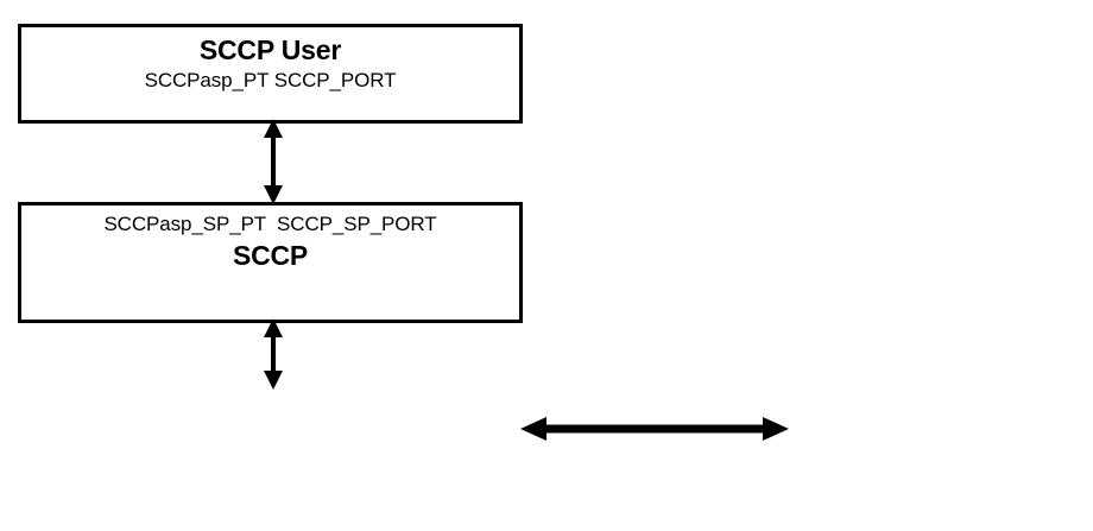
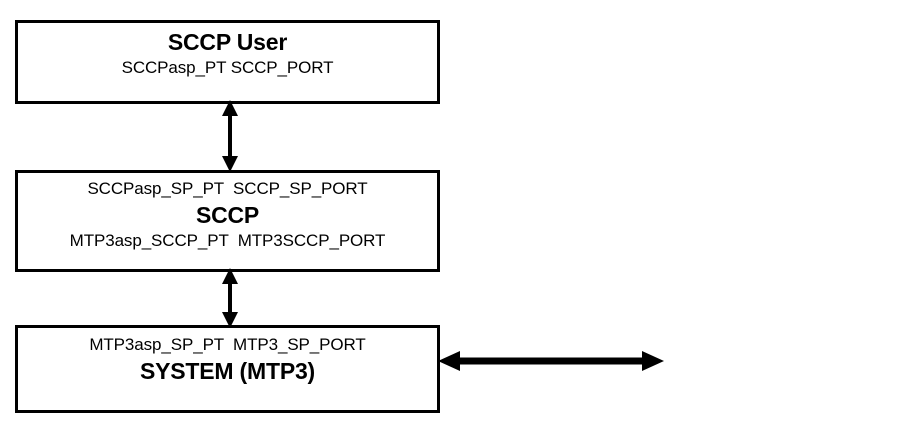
  SCCP User
  SCCPasp_PT SCCP_PORT
  SCCPasp_SP_PT SCCP_SP_PORT
  SCCP
+ MTP3asp_SCCP_PT MTP3SCCP_PORT
+ MTP3asp_SP_PT MTP3_SP_PORT
+ SYSTEM (MTP3)
